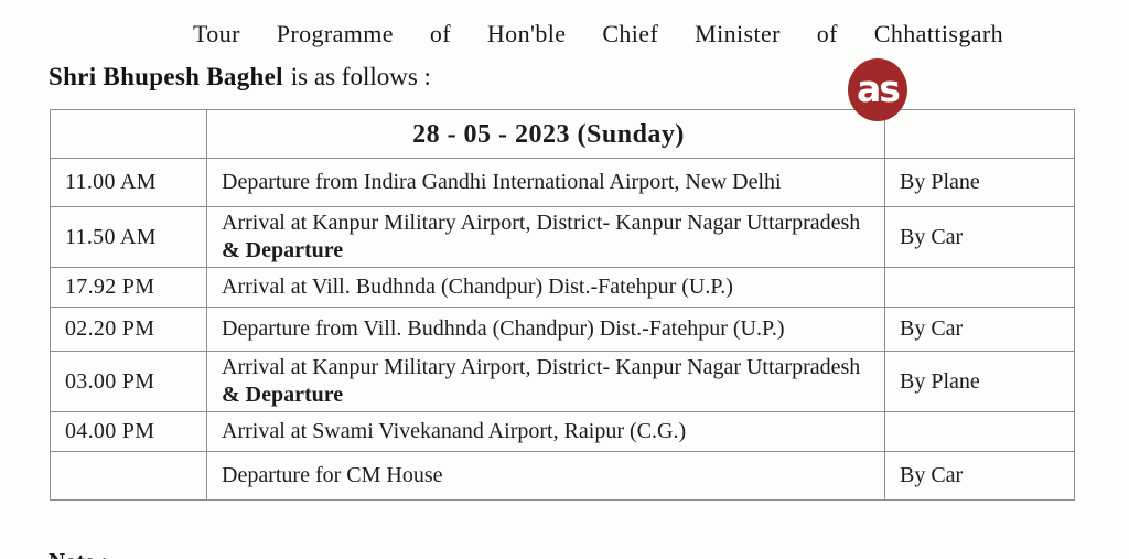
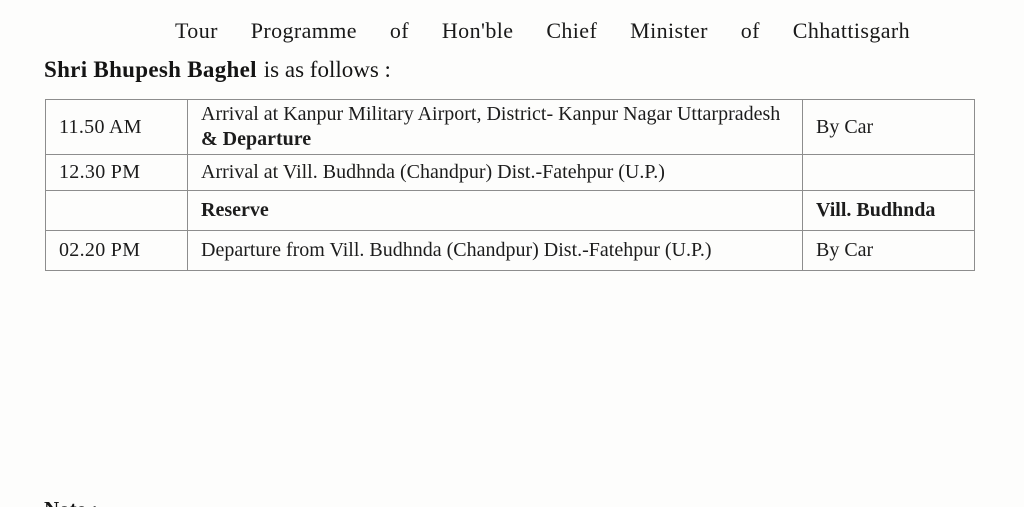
  Tour Programme of Hon'ble Chief Minister of Chhattisgarh
  Shri Bhupesh Baghel is as follows :
- as
- 	28 - 05 - 2023 (Sunday)
- 11.00 AM	Departure from Indira Gandhi International Airport, New Delhi	By Plane
  11.50 AM	Arrival at Kanpur Military Airport, District- Kanpur Nagar Uttarpradesh & Departure	By Car
- 17.92 PM	Arrival at Vill. Budhnda (Chandpur) Dist.-Fatehpur (U.P.)
+ 12.30 PM	Arrival at Vill. Budhnda (Chandpur) Dist.-Fatehpur (U.P.)
+ 	Reserve	Vill. Budhnda
  02.20 PM	Departure from Vill. Budhnda (Chandpur) Dist.-Fatehpur (U.P.)	By Car
- 03.00 PM	Arrival at Kanpur Military Airport, District- Kanpur Nagar Uttarpradesh & Departure	By Plane
- 04.00 PM	Arrival at Swami Vivekanand Airport, Raipur (C.G.)
- 	Departure for CM House	By Car
